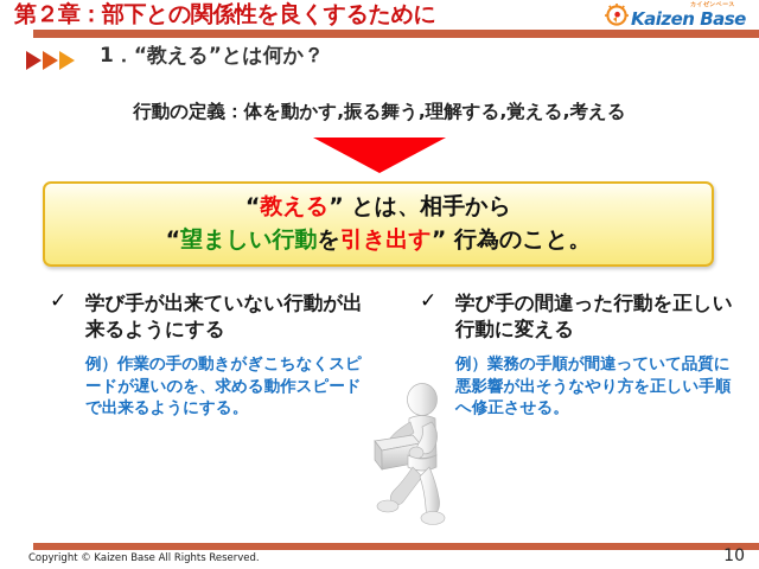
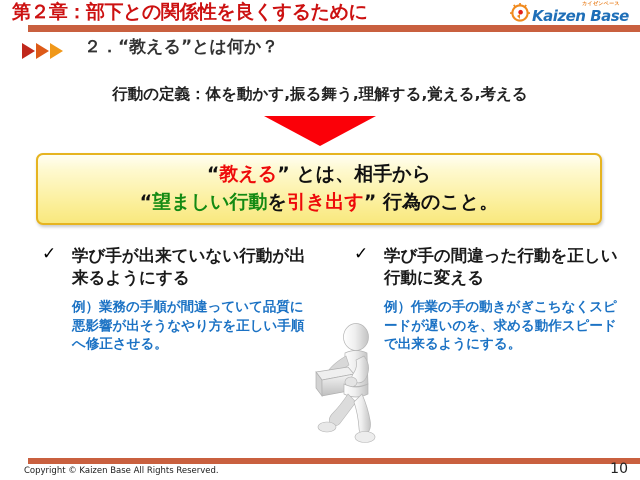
  第２章：部下との関係性を良くするために
  Kaizen Base
- 1．“教える”とは何か？
+ ２．“教える”とは何か？
  行動の定義：体を動かす,振る舞う,理解する,覚える,考える
  “教える” とは、相手から
  “望ましい行動を引き出す” 行為のこと。
  ✓
  学び手が出来ていない行動が出来るようにする
- 例）作業の手の動きがぎこちなくスピードが遅いのを、求める動作スピードで出来るようにする。
+ 例）業務の手順が間違っていて品質に悪影響が出そうなやり方を正しい手順へ修正させる。
  ✓
  学び手の間違った行動を正しい行動に変える
- 例）業務の手順が間違っていて品質に悪影響が出そうなやり方を正しい手順へ修正させる。
+ 例）作業の手の動きがぎこちなくスピードが遅いのを、求める動作スピードで出来るようにする。
  Copyright © Kaizen Base All Rights Reserved.
  10
